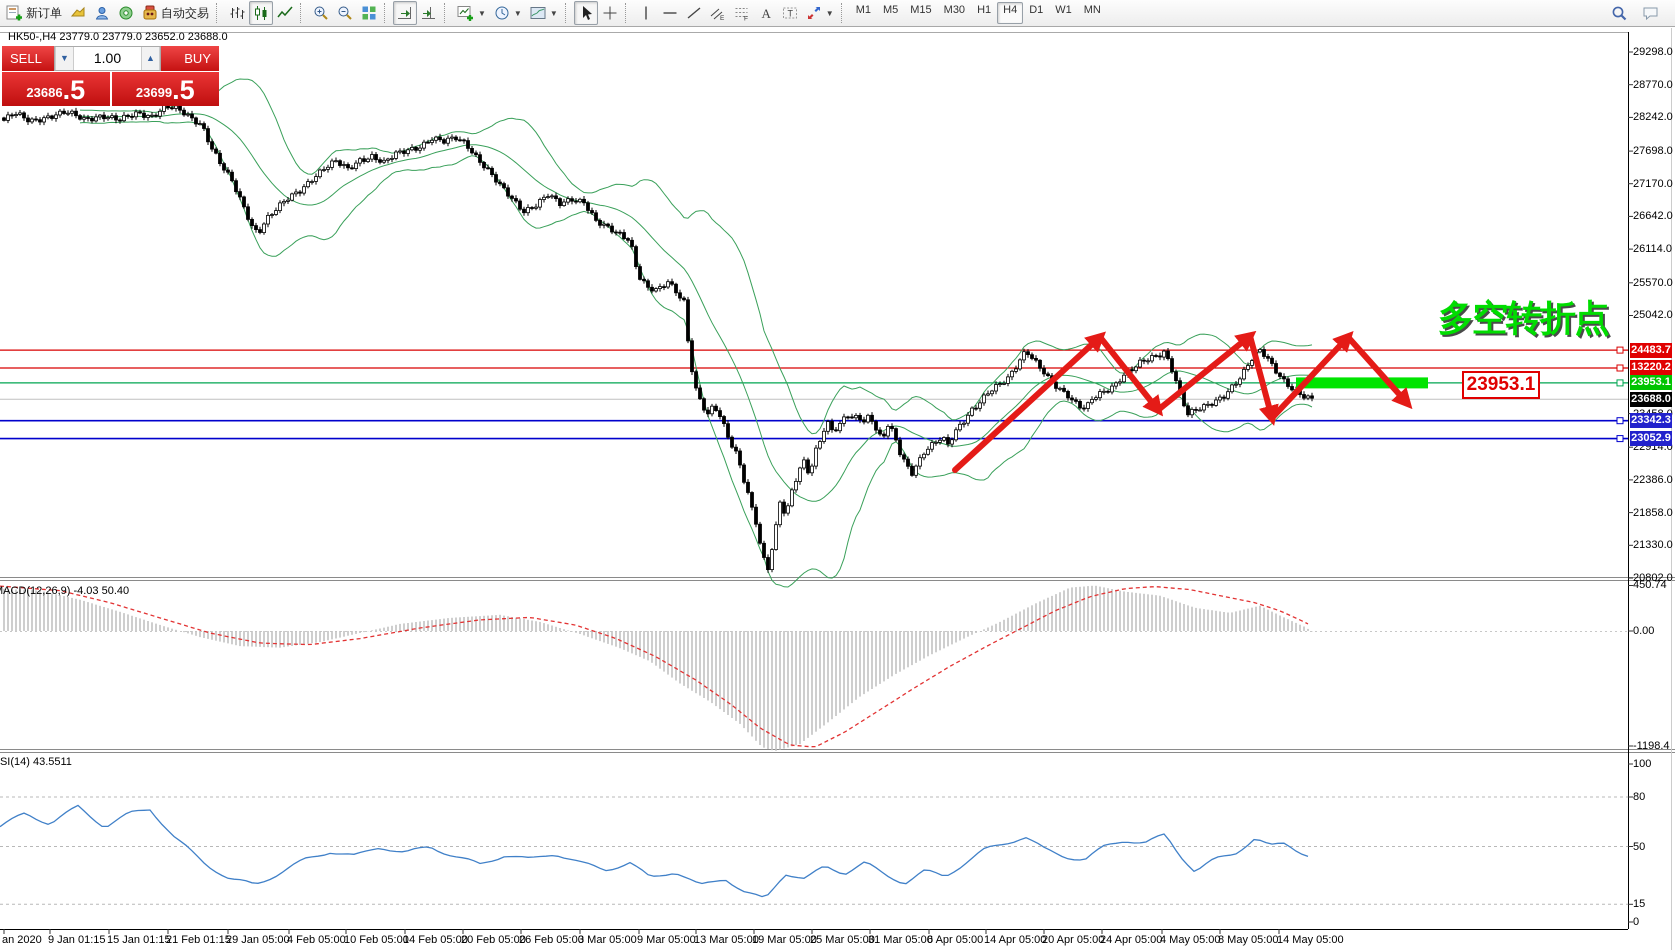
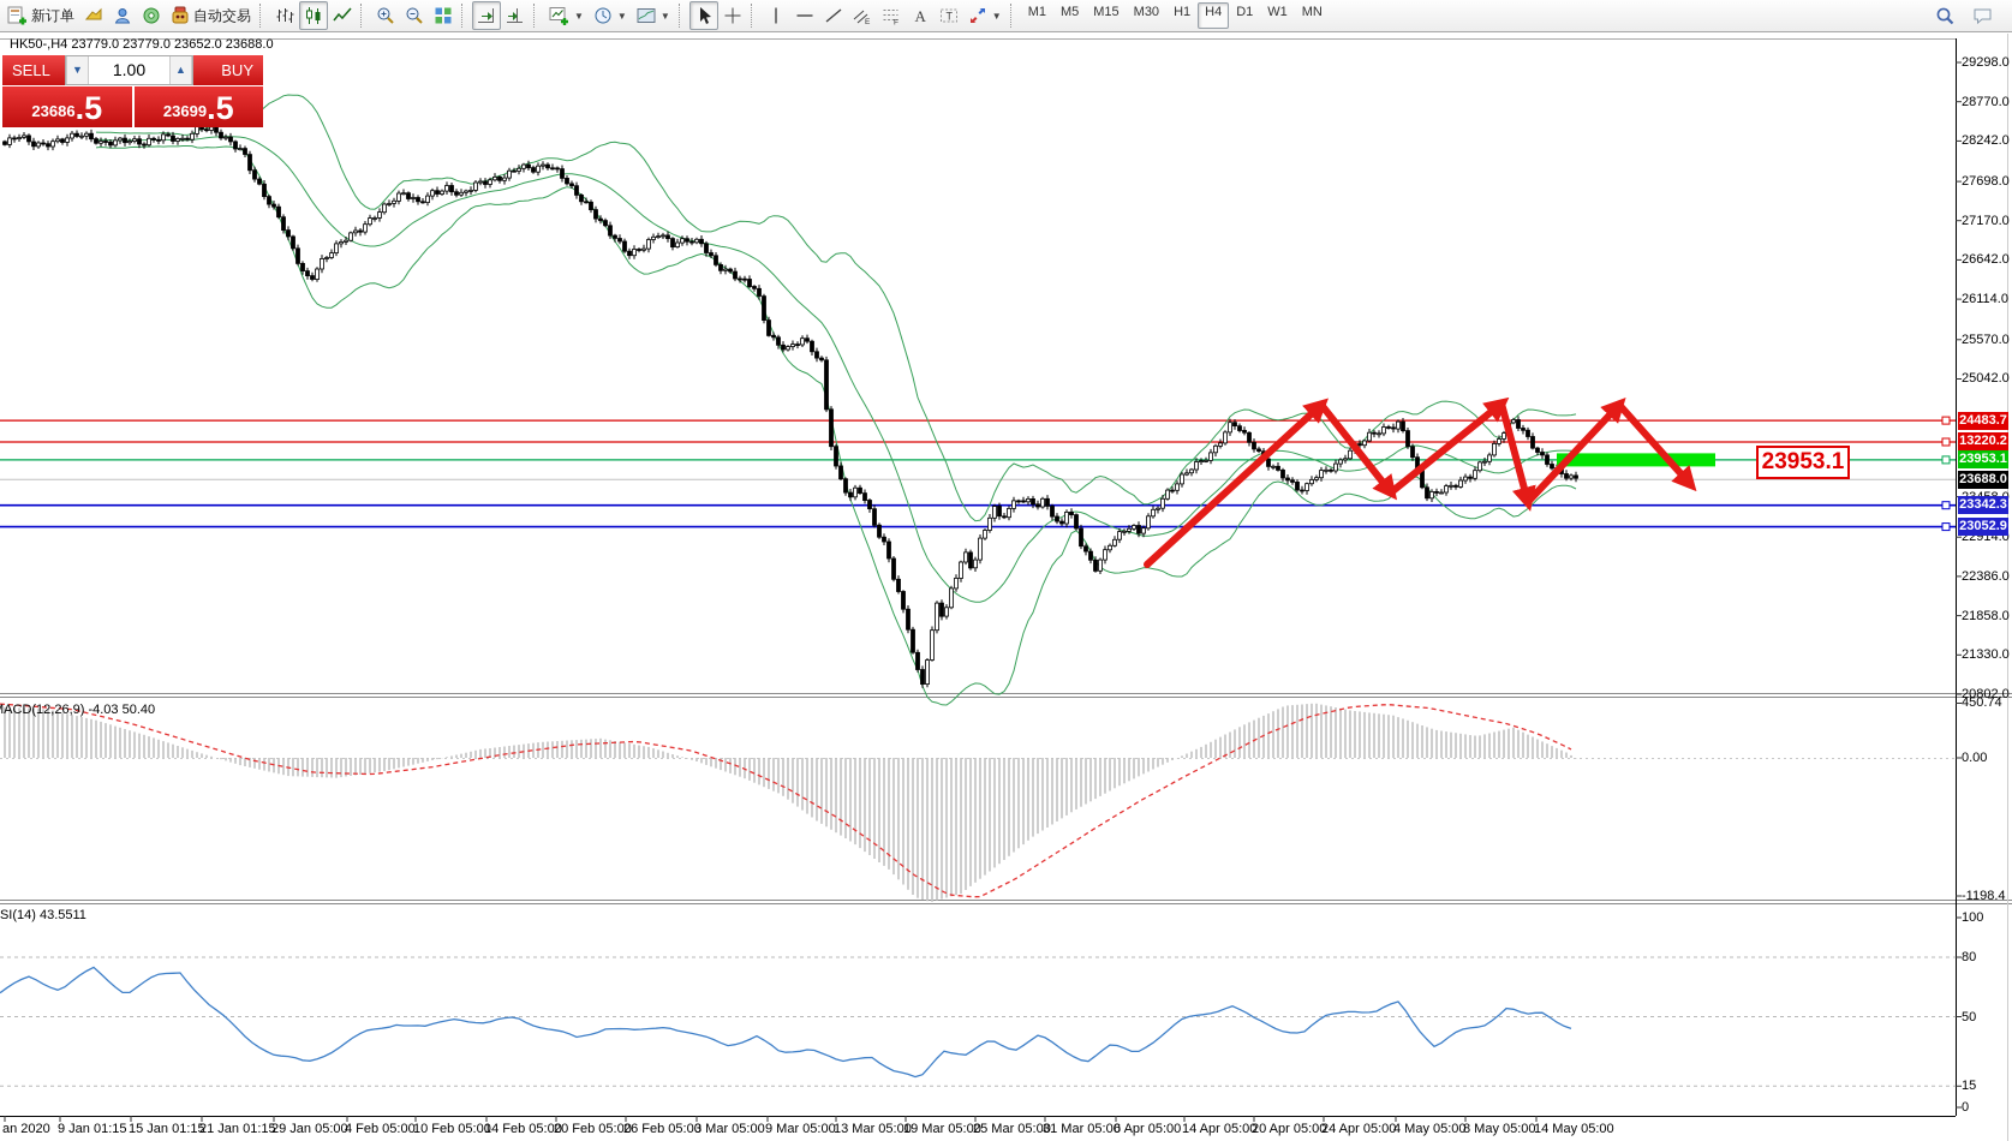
  新订单
  自动交易
  ▼
  ▼
  ▼
  A
  T
  ▼
  M1
  M5
  M15
  M30
  H1
  H4
  D1
  W1
  MN
  29298.0
  28770.0
  28242.0
  27698.0
  27170.0
  26642.0
  26114.0
  25570.0
  25042.0
  22914.0
  22386.0
  21858.0
  21330.0
  20802.0
  450.74
  0.00
  -1198.4
  100
  80
  50
  15
  0
  24483.7
  13220.2
  23953.1
  23688.0
  23342.3
  23052.9
  an 2020
  9 Jan 01:15
  15 Jan 01:15
- 21 Feb 01:15
+ 21 Jan 01:15
  29 Jan 05:00
  4 Feb 05:00
  10 Feb 05:00
  14 Feb 05:00
  20 Feb 05:00
  26 Feb 05:00
  3 Mar 05:00
  9 Mar 05:00
  13 Mar 05:00
  19 Mar 05:00
  25 Mar 05:00
  31 Mar 05:00
  6 Apr 05:00
  14 Apr 05:00
  20 Apr 05:00
  24 Apr 05:00
  4 May 05:00
  8 May 05:00
  14 May 05:00
  HK50-,H4 23779.0 23779.0 23652.0 23688.0
  ACD(12,26,9) -4.03 50.40
  SI(14) 43.5511
- 多空转折点
  23953.1
  SELL
  ▼
  1.00
  ▲
  BUY
  23686
  .5
  23699
  .5
